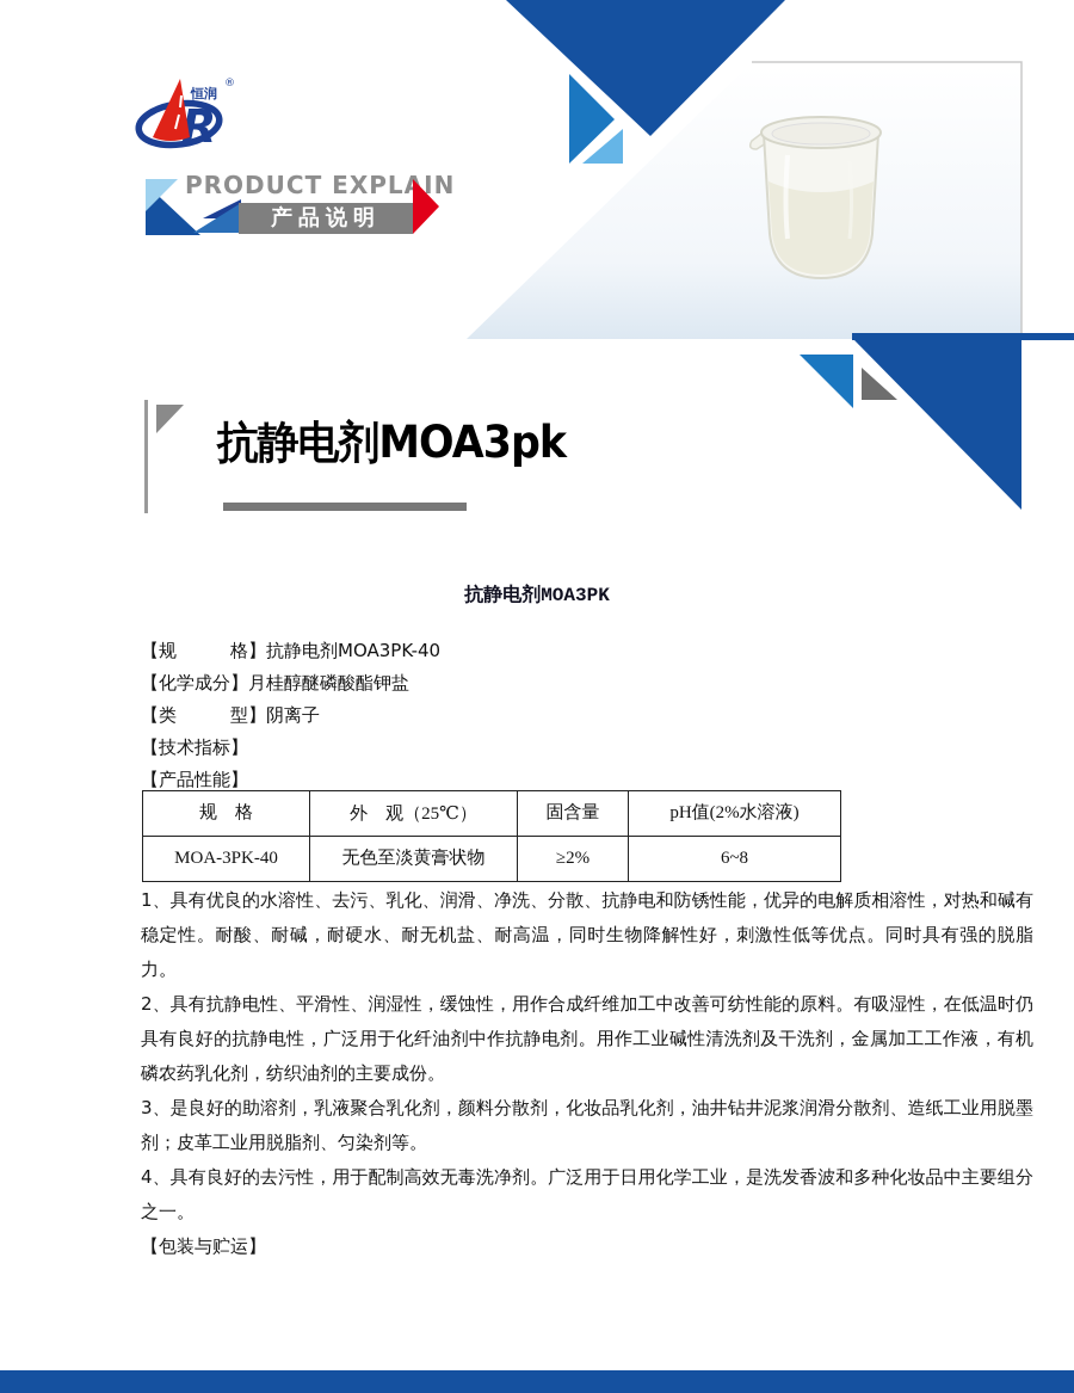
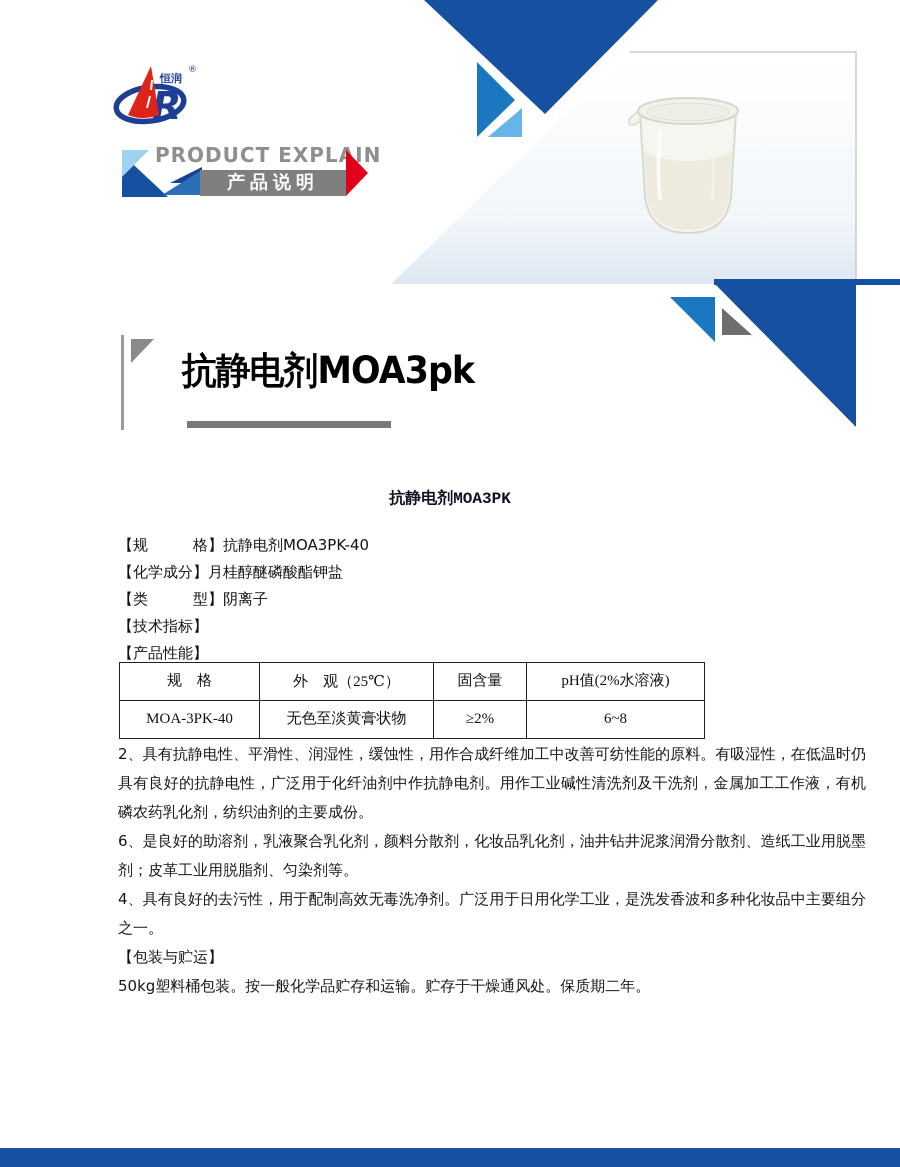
  R
  恒润
  ®
  PRODUCT EXPLAIN
  产品说明
  抗静电剂MOA3pk
  抗静电剂MOA3PK
  【规 格】抗静电剂MOA3PK-40
  【化学成分】月桂醇醚磷酸酯钾盐
  【类 型】阴离子
  【技术指标】
  【产品性能】
  规 格	外 观（25℃）	固含量	pH值(2%水溶液)
  MOA-3PK-40	无色至淡黄膏状物	≥2%	6~8
- 1、具有优良的水溶性、去污、乳化、润滑、净洗、分散、抗静电和防锈性能，优异的电解质相溶性，对热和碱有稳定性。耐酸、耐碱，耐硬水、耐无机盐、耐高温，同时生物降解性好，刺激性低等优点。同时具有强的脱脂力。
  2、具有抗静电性、平滑性、润湿性，缓蚀性，用作合成纤维加工中改善可纺性能的原料。有吸湿性，在低温时仍具有良好的抗静电性，广泛用于化纤油剂中作抗静电剂。用作工业碱性清洗剂及干洗剂，金属加工工作液，有机磷农药乳化剂，纺织油剂的主要成份。
- 3、是良好的助溶剂，乳液聚合乳化剂，颜料分散剂，化妆品乳化剂，油井钻井泥浆润滑分散剂、造纸工业用脱墨剂；皮革工业用脱脂剂、匀染剂等。
+ 6、是良好的助溶剂，乳液聚合乳化剂，颜料分散剂，化妆品乳化剂，油井钻井泥浆润滑分散剂、造纸工业用脱墨剂；皮革工业用脱脂剂、匀染剂等。
  4、具有良好的去污性，用于配制高效无毒洗净剂。广泛用于日用化学工业，是洗发香波和多种化妆品中主要组分之一。
  【包装与贮运】
+ 50kg塑料桶包装。按一般化学品贮存和运输。贮存于干燥通风处。保质期二年。
